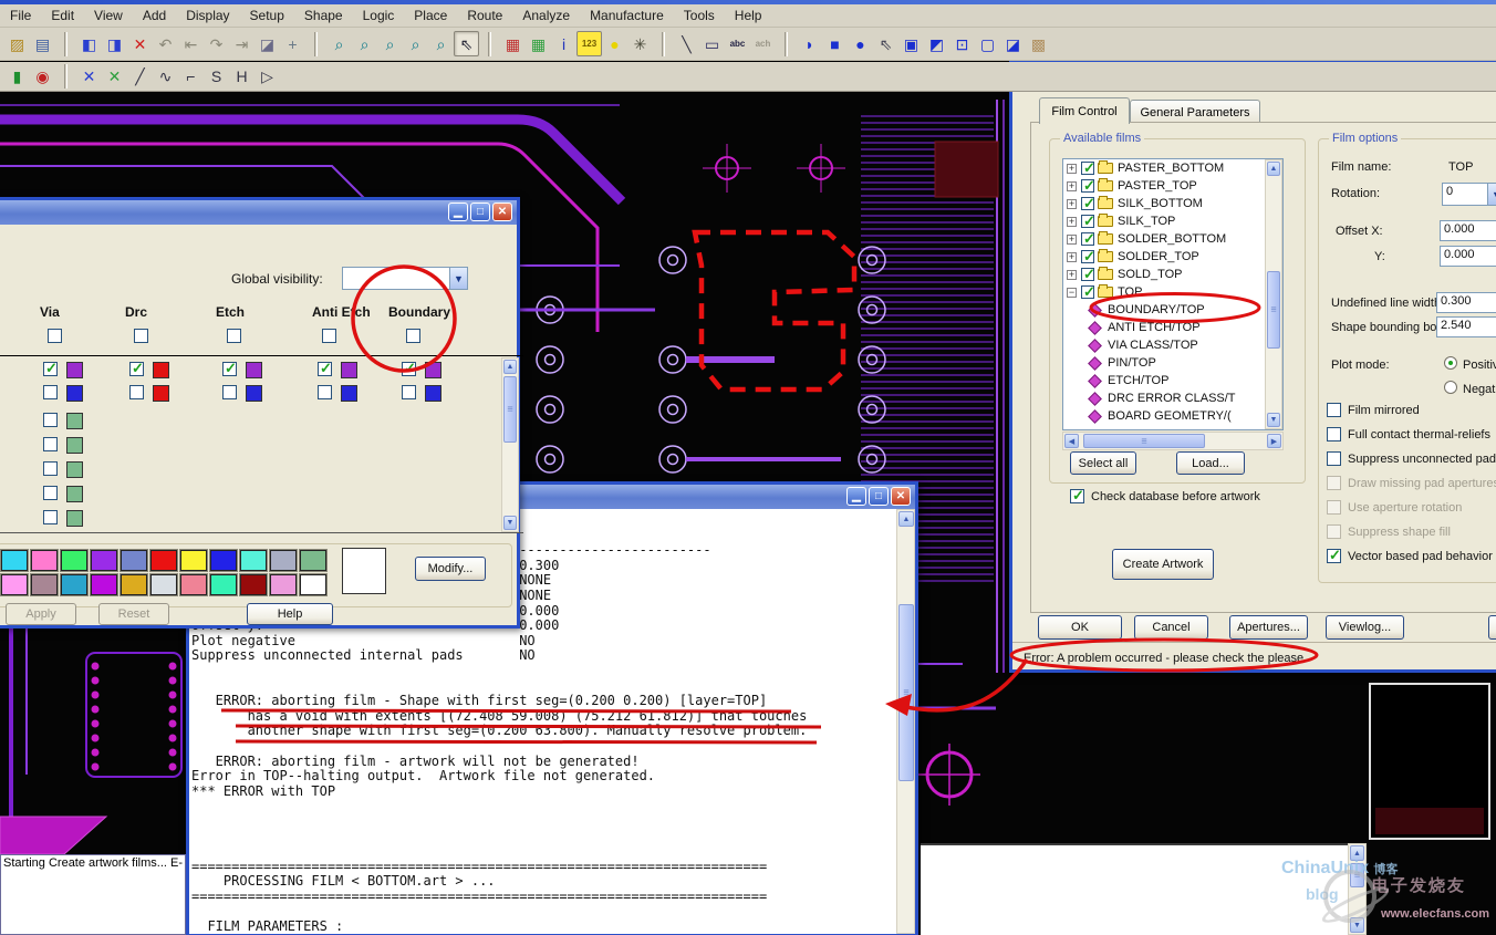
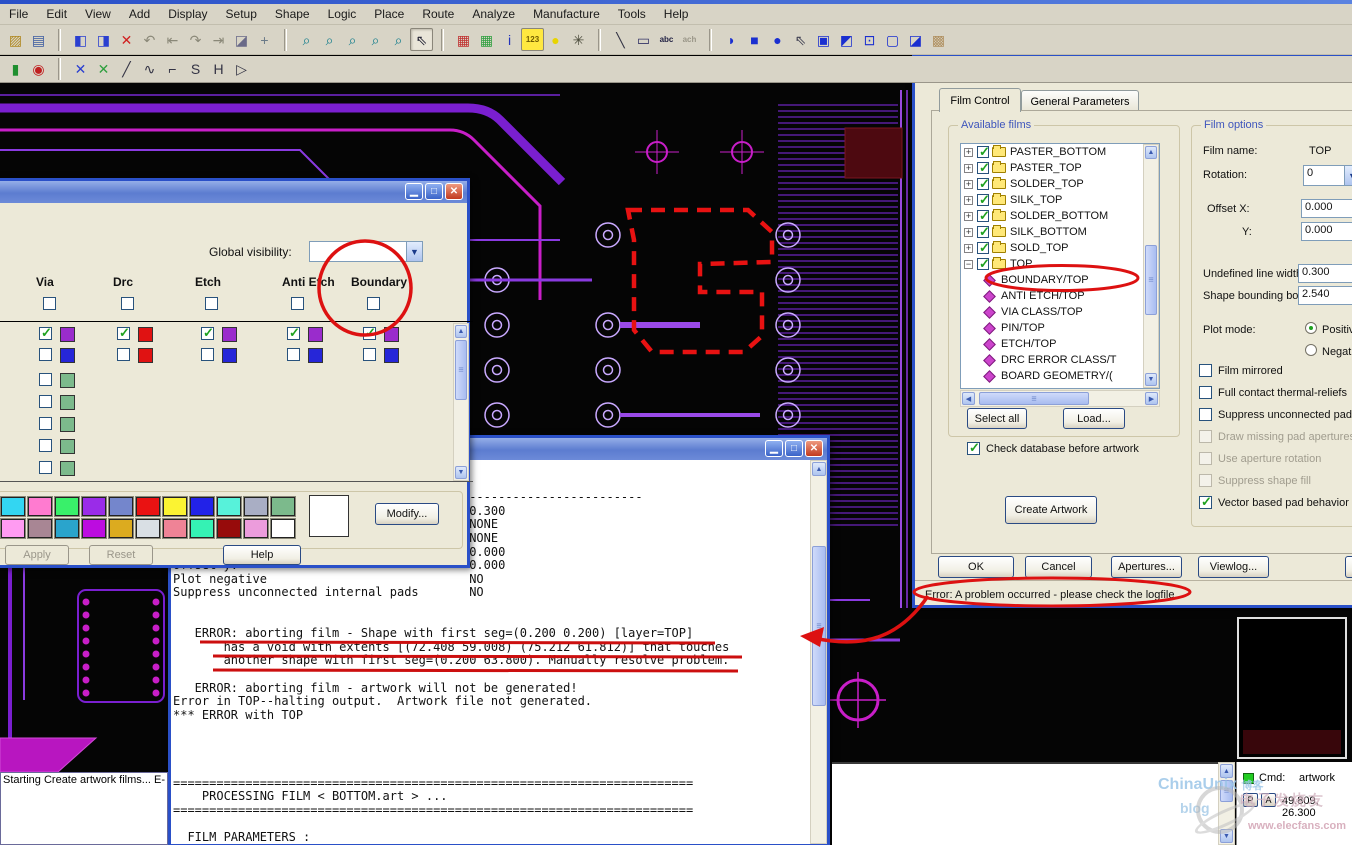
  File
  Edit
  View
  Add
  Display
  Setup
  Shape
  Logic
  Place
  Route
  Analyze
  Manufacture
  Tools
  Help
  ▨
  ▤
  ◧
  ◨
  ✕
  ↶
  ⇤
  ↷
  ⇥
  ◪
  +
  ⌕
  ⌕
  ⌕
  ⌕
  ⌕
  ⇖
  ▦
  ▦
  i
  123
  ●
  ✳
  ╲
  ▭
  abc
  ach
  ◗
  ■
  ●
  ⇖
  ▣
  ◩
  ⊡
  ▢
  ◪
  ▩
  ▮
  ◉
  ✕
  ✕
  ╱
  ∿
  ⌐
  S
  H
  ▷
  ▁
  □
  ✕
  ------------------------
  0.300
  NONE
  NONE
  0.000
  Plot negative NO
  Suppress unconnected internal pads NO
  ERROR: aborting film - Shape with first seg=(0.200 0.200) [layer=TOP]
  has a void with extents [(72.408 59.008) (75.212 61.812)] that touches
  another shape with first seg=(0.200 63.800). Manually resolve problem.
  ERROR: aborting film - artwork will not be generated!
  Error in TOP--halting output. Artwork file not generated.
  *** ERROR with TOP
  ========================================================================
  PROCESSING FILM < BOTTOM.art > ...
  ========================================================================
  FILM PARAMETERS :
  ▁
  □
  ✕
  Global visibility:
  ▼
  Via
  Drc
  Etch
  Anti Ech
  Boundary
  Modify...
  Apply
  Reset
  Help
  Film Control
  General Parameters
  Available films
  +
  PASTER_BOTTOM
  +
  PASTER_TOP
  +
- SILK_BOTTOM
+ SOLDER_TOP
  +
  SILK_TOP
  +
  SOLDER_BOTTOM
  +
- SOLDER_TOP
+ SILK_BOTTOM
  +
  SOLD_TOP
  −
  TOP
  BOUNDARY/TOP
  ANTI ETCH/TOP
  VIA CLASS/TOP
  PIN/TOP
  ETCH/TOP
  DRC ERROR CLASS/T
  BOARD GEOMETRY/(
  Select all
  Load...
  Check database before artwork
  Create Artwork
  Film options
  Film name:
  TOP
  Rotation:
  0
  Offset X:
  0.000
  Y:
  0.000
  Undefined line widt
  0.300
  Shape bounding bo
  2.540
  Plot mode:
  Positi
  Film mirrored
  Full contact thermal-reliefs
  Suppress unconnected pad
  Draw missing pad aperture
  Use aperture rotation
  Suppress shape fill
  Vector based pad behavior
  OK
  Cancel
  Apertures...
  Viewlog...
- Error: A problem occurred - please check the please.
+ Error: A problem occurred - please check the logfile.
+ Cmd:
+ artwork
+ P
+ A
+ 49.809, 26.300
  ChinaUnix 博客
  blog
  电子发烧友
  www.elecfans.com
